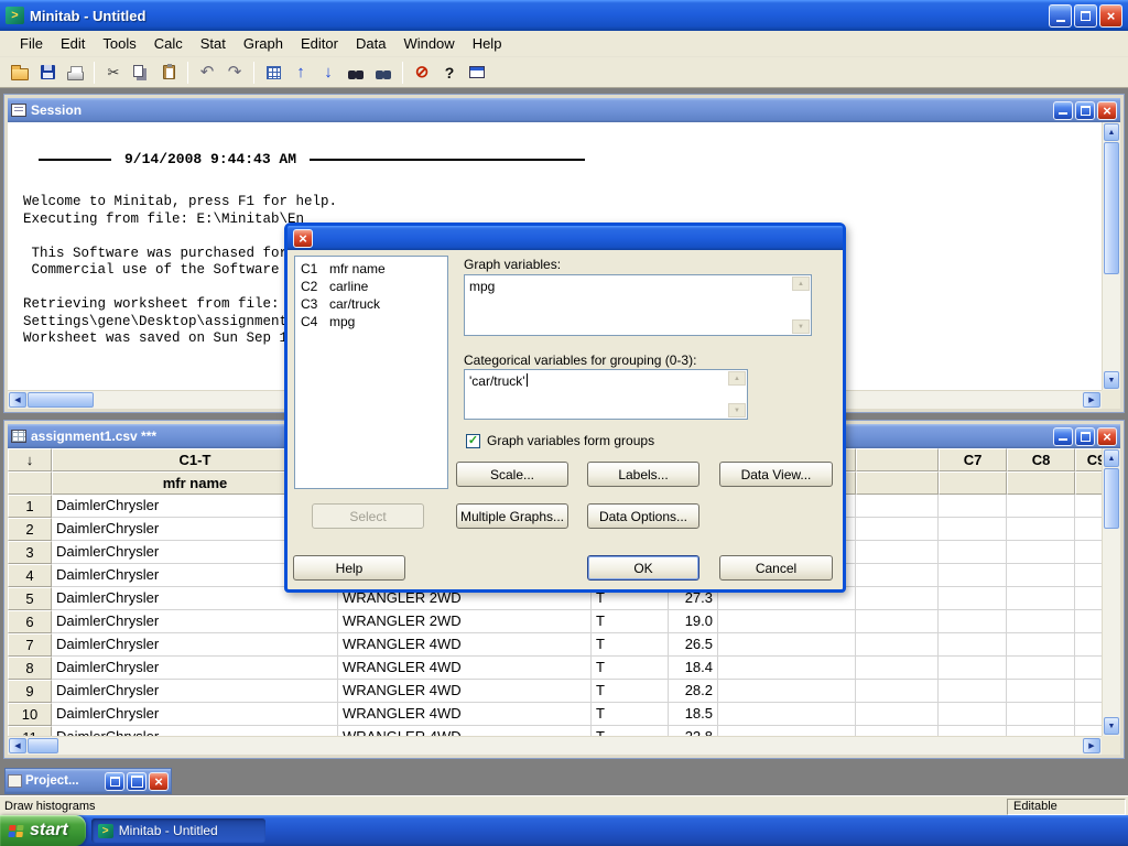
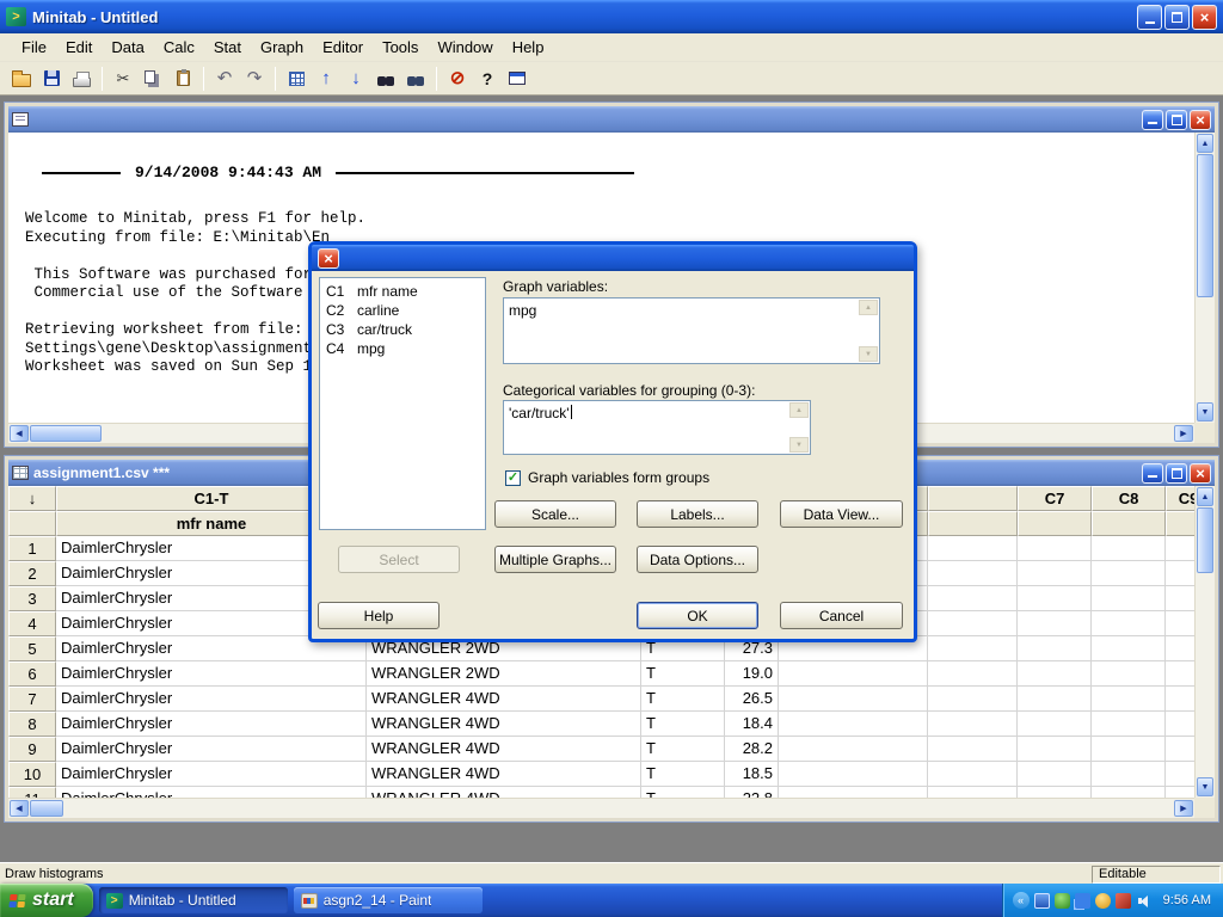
  Minitab - Untitled
  File
  Edit
- Tools
+ Data
  Calc
  Stat
  Graph
  Editor
- Data
+ Tools
  Window
  Help
- Session
  9/14/2008 9:44:43 AM
  Welcome to Minitab, press F1 for help.
  Executing from file: E:\Minitab\En
  This Software was purchased fo
  Commercial use of the Software
  Retrieving worksheet from file:
  Settings\gene\Desktop\assignmen
  Worksheet was saved on Sun Sep
  assignment1.csv ***
  ↓
  C1-T
  C7
  C8
  mfr name
  1
  DaimlerChrysler
  2
  DaimlerChrysler
  3
  DaimlerChrysler
  4
  DaimlerChrysler
  5
  DaimlerChrysler
  WRANGLER 2WD
  T
  27.3
  6
  DaimlerChrysler
  WRANGLER 2WD
  T
  19.0
  7
  DaimlerChrysler
  WRANGLER 4WD
  T
  26.5
  8
  DaimlerChrysler
  WRANGLER 4WD
  T
  18.4
  9
  DaimlerChrysler
  WRANGLER 4WD
  T
  28.2
  10
  DaimlerChrysler
  WRANGLER 4WD
  T
  18.5
  C1
  mfr name
  C2
  carline
  C3
  car/truck
  C4
  mpg
  Graph variables:
  mpg
  Categorical variables for grouping (0-3):
  'car/truck'
  Graph variables form groups
  Scale...
  Labels...
  Data View...
  Select
  Multiple Graphs...
  Data Options...
  Help
  OK
  Cancel
- Project...
  Draw histograms
  Editable
  start
  Minitab - Untitled
+ asgn2_14 - Paint
+ 9:56 AM
